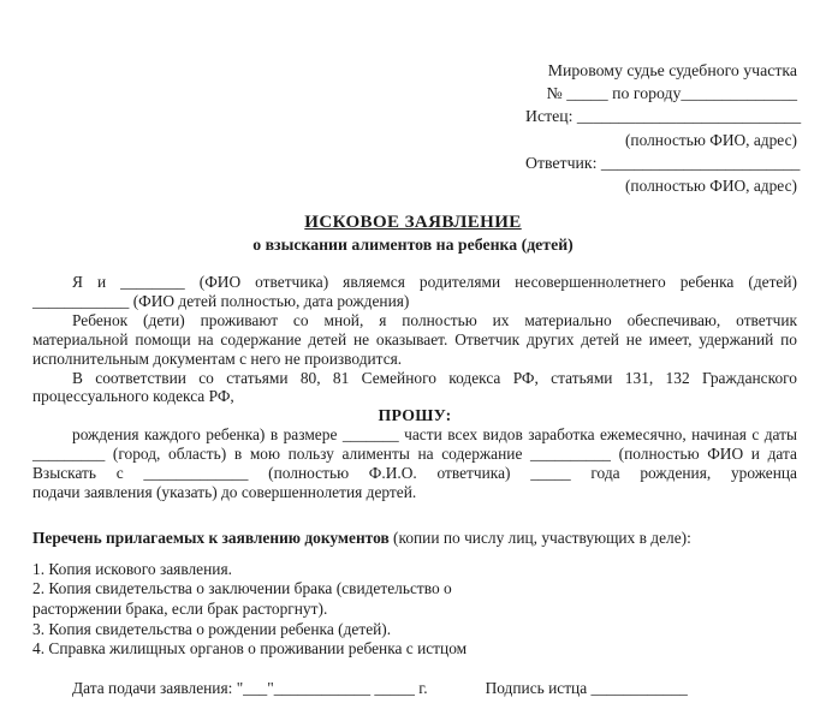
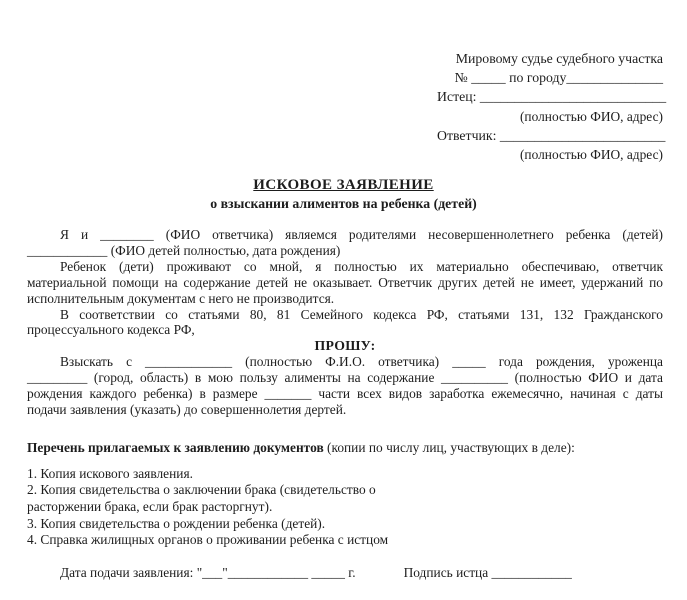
  Мировому судье судебного участка
  № _____ по городу______________
  Истец: ___________________________
  (полностью ФИО, адрес)
  Ответчик: ________________________
  (полностью ФИО, адрес)
  ИСКОВОЕ ЗАЯВЛЕНИЕ
  о взыскании алиментов на ребенка (детей)
  Я и ________ (ФИО ответчика) являемся родителями несовершеннолетнего ребенка (детей)
  ____________ (ФИО детей полностью, дата рождения)
  Ребенок (дети) проживают со мной, я полностью их материально обеспечиваю, ответчик
  материальной помощи на содержание детей не оказывает. Ответчик других детей не имеет, удержаний по
  исполнительным документам с него не производится.
  В соответствии со статьями 80, 81 Семейного кодекса РФ, статьями 131, 132 Гражданского
  процессуального кодекса РФ,
  ПРОШУ:
- рождения каждого ребенка) в размере _______ части всех видов заработка ежемесячно, начиная с даты
+ Взыскать с _____________ (полностью Ф.И.О. ответчика) _____ года рождения, уроженца
  _________ (город, область) в мою пользу алименты на содержание __________ (полностью ФИО и дата
- Взыскать с _____________ (полностью Ф.И.О. ответчика) _____ года рождения, уроженца
+ рождения каждого ребенка) в размере _______ части всех видов заработка ежемесячно, начиная с даты
  подачи заявления (указать) до совершеннолетия дертей.
  Перечень прилагаемых к заявлению документов (копии по числу лиц, участвующих в деле):
  1. Копия искового заявления.
  2. Копия свидетельства о заключении брака (свидетельство о
  расторжении брака, если брак расторгнут).
  3. Копия свидетельства о рождении ребенка (детей).
  4. Справка жилищных органов о проживании ребенка с истцом
  Дата подачи заявления: "___"____________ _____ г.
  Подпись истца ____________
